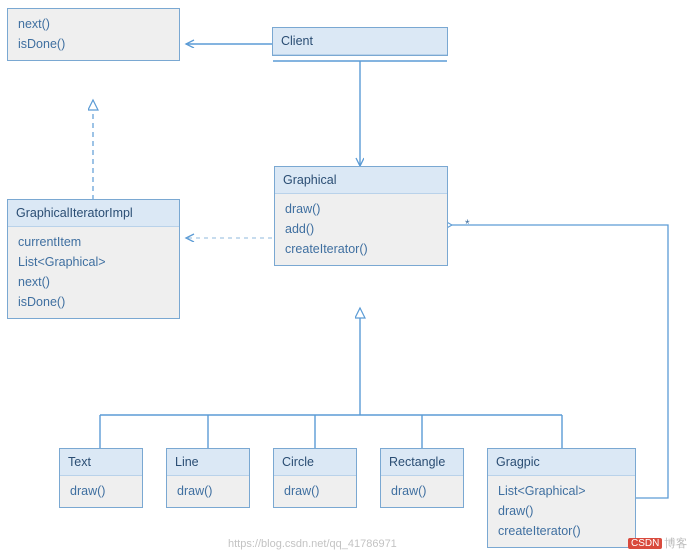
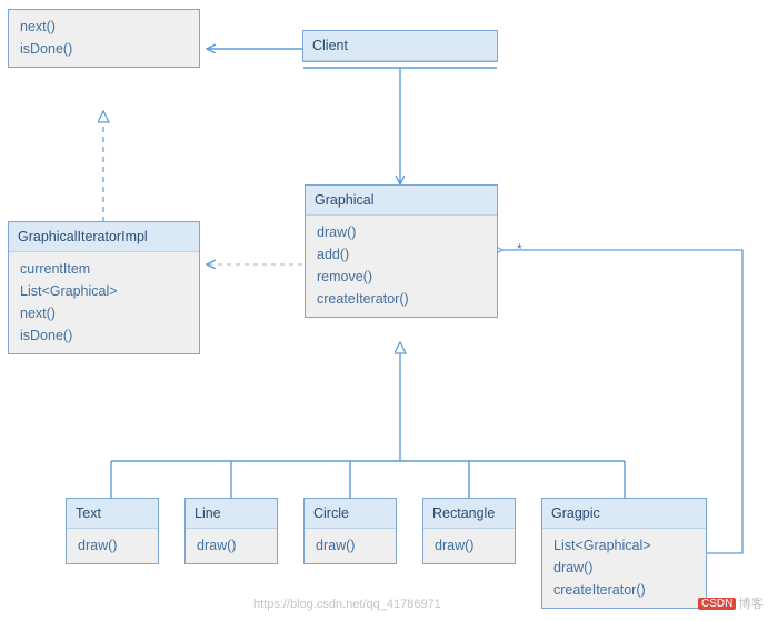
  next()
  isDone()
  Client
  GraphicalIteratorImpl
  currentItem
  List<Graphical>
  next()
  isDone()
  Graphical
  draw()
  add()
+ remove()
  createIterator()
  *
  Text
  draw()
  Line
  draw()
  Circle
  draw()
  Rectangle
  draw()
  Gragpic
  List<Graphical>
  draw()
  createIterator()
  https://blog.csdn.net/qq_41786971
  CSDN 博客
